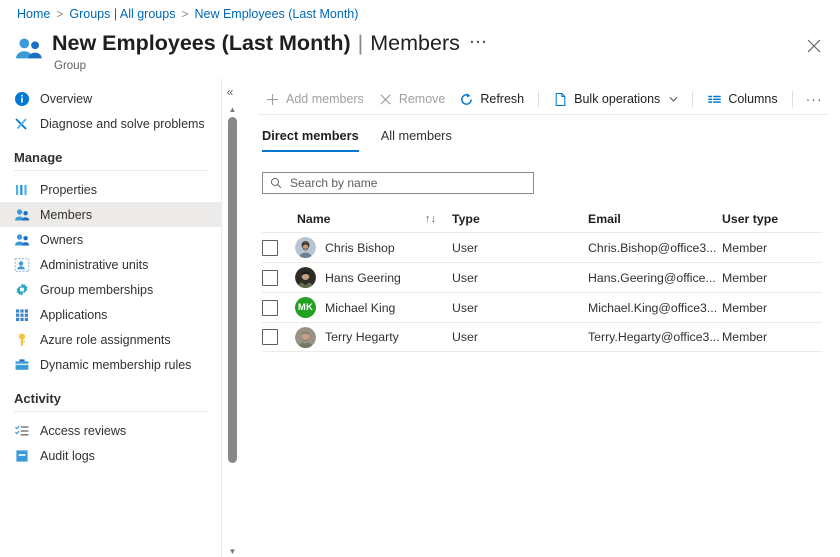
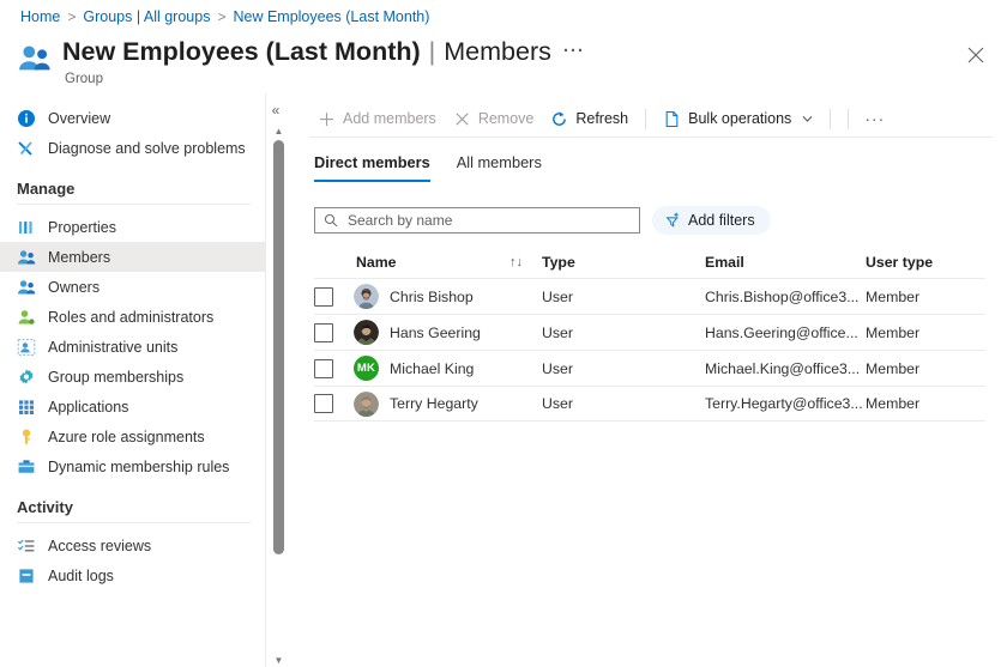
  Home
  >
  Groups | All groups
  >
  New Employees (Last Month)
  New Employees (Last Month)
  |
  Members
  ···
  Group
  Overview
  Diagnose and solve problems
  Manage
  Properties
  Members
  Owners
+ Roles and administrators
  Administrative units
  Group memberships
  Applications
  Azure role assignments
  Dynamic membership rules
  Activity
  Access reviews
  Audit logs
  «
  ▲
  ▼
  Add members
  Remove
  Refresh
  Bulk operations
- Columns
  ···
  Direct members
  All members
  Search by name
+ Add filters
  Name
  ↑↓
  Type
  Email
  User type
  Chris Bishop
  User
  Chris.Bishop@office3...
  Member
  Hans Geering
  User
  Hans.Geering@office...
  Member
  MK
  Michael King
  User
  Michael.King@office3...
  Member
  Terry Hegarty
  User
  Terry.Hegarty@office3...
  Member
